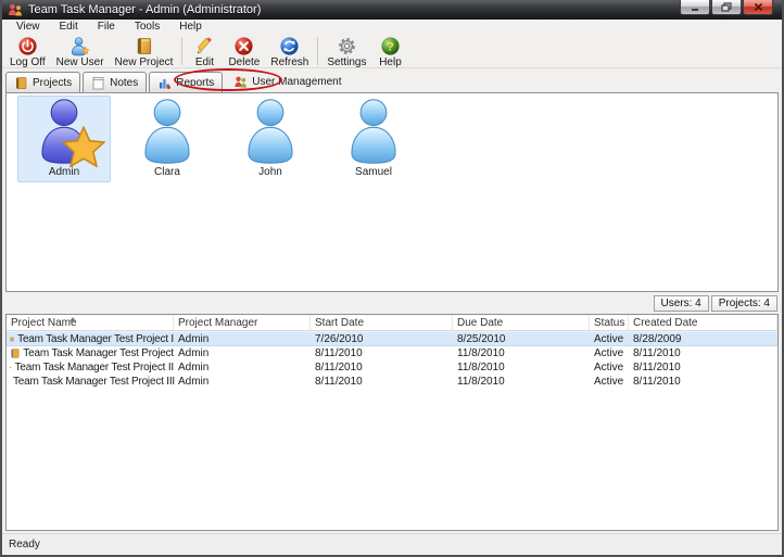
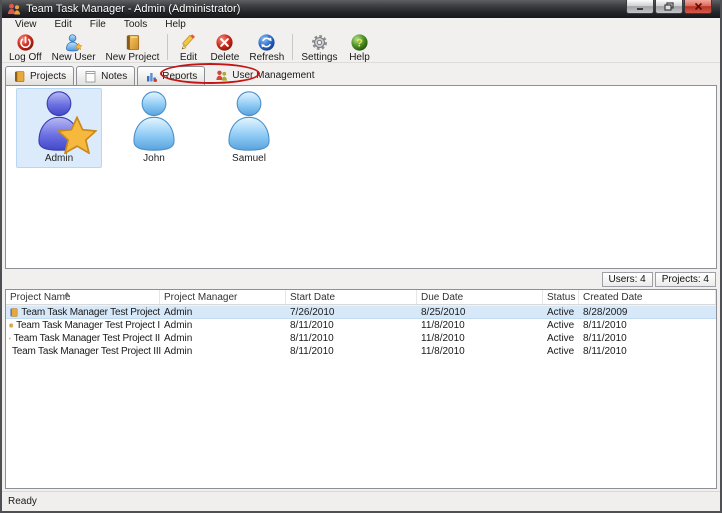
  Team Task Manager - Admin (Administrator)
  View
  Edit
  File
  Tools
  Help
  Log Off
  New User
  New Project
  Edit
  Delete
  Refresh
  Settings
  ?
  Help
  Projects
  Notes
  Reports
  User Management
  Admin
- Clara
  John
  Samuel
  Users: 4
  Projects: 4
  Project Name
  Project Manager
  Start Date
  Due Date
  Status
  Created Date
- Team Task Manager Test Project I
+ Team Task Manager Test Project
  Admin
  7/26/2010
  8/25/2010
  Active
  8/28/2009
- Team Task Manager Test Project
+ Team Task Manager Test Project I
  Admin
  8/11/2010
  11/8/2010
  Active
  8/11/2010
  Team Task Manager Test Project II
  Admin
  8/11/2010
  11/8/2010
  Active
  8/11/2010
  Team Task Manager Test Project III
  Admin
  8/11/2010
  11/8/2010
  Active
  8/11/2010
  Ready
